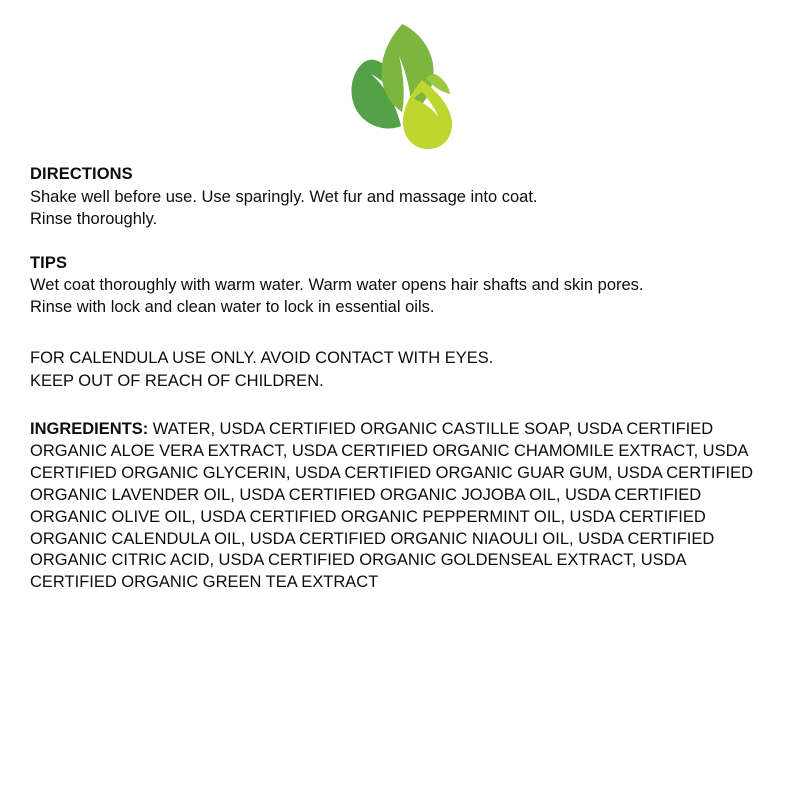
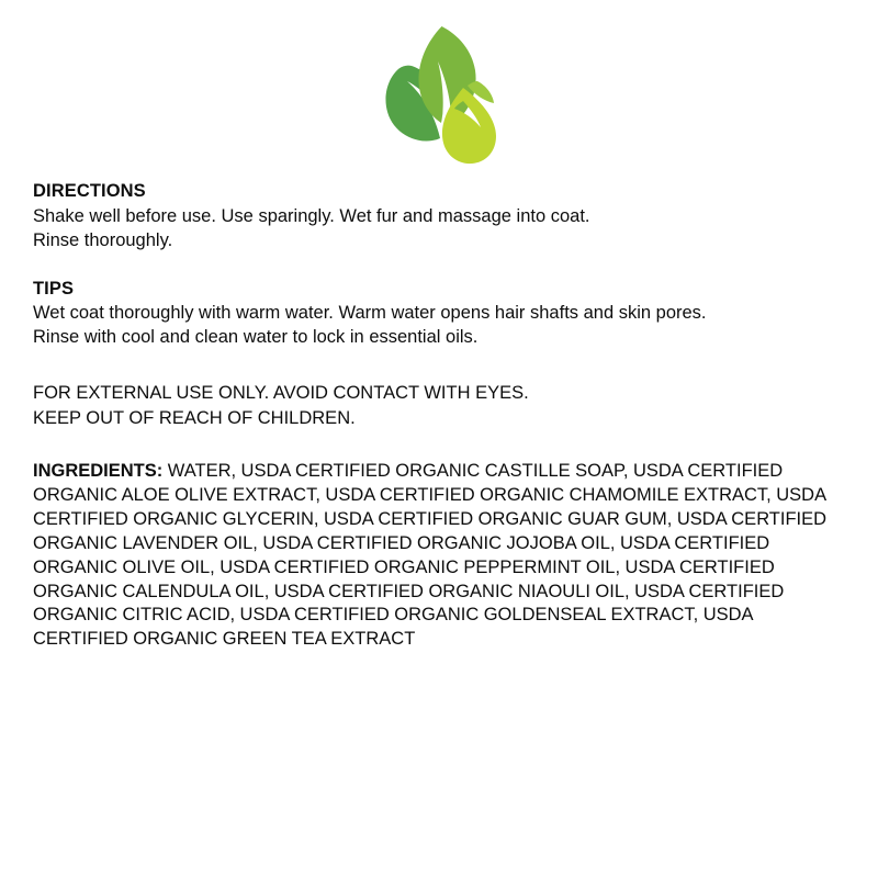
  DIRECTIONS
  Shake well before use. Use sparingly. Wet fur and massage into coat.
  Rinse thoroughly.
  TIPS
  Wet coat thoroughly with warm water. Warm water opens hair shafts and skin pores.
- Rinse with lock and clean water to lock in essential oils.
+ Rinse with cool and clean water to lock in essential oils.
- FOR CALENDULA USE ONLY. AVOID CONTACT WITH EYES.
+ FOR EXTERNAL USE ONLY. AVOID CONTACT WITH EYES.
  KEEP OUT OF REACH OF CHILDREN.
- INGREDIENTS: WATER, USDA CERTIFIED ORGANIC CASTILLE SOAP, USDA CERTIFIED ORGANIC ALOE VERA EXTRACT, USDA CERTIFIED ORGANIC CHAMOMILE EXTRACT, USDA CERTIFIED ORGANIC GLYCERIN, USDA CERTIFIED ORGANIC GUAR GUM, USDA CERTIFIED ORGANIC LAVENDER OIL, USDA CERTIFIED ORGANIC JOJOBA OIL, USDA CERTIFIED ORGANIC OLIVE OIL, USDA CERTIFIED ORGANIC PEPPERMINT OIL, USDA CERTIFIED ORGANIC CALENDULA OIL, USDA CERTIFIED ORGANIC NIAOULI OIL, USDA CERTIFIED ORGANIC CITRIC ACID, USDA CERTIFIED ORGANIC GOLDENSEAL EXTRACT, USDA CERTIFIED ORGANIC GREEN TEA EXTRACT
+ INGREDIENTS: WATER, USDA CERTIFIED ORGANIC CASTILLE SOAP, USDA CERTIFIED ORGANIC ALOE OLIVE EXTRACT, USDA CERTIFIED ORGANIC CHAMOMILE EXTRACT, USDA CERTIFIED ORGANIC GLYCERIN, USDA CERTIFIED ORGANIC GUAR GUM, USDA CERTIFIED ORGANIC LAVENDER OIL, USDA CERTIFIED ORGANIC JOJOBA OIL, USDA CERTIFIED ORGANIC OLIVE OIL, USDA CERTIFIED ORGANIC PEPPERMINT OIL, USDA CERTIFIED ORGANIC CALENDULA OIL, USDA CERTIFIED ORGANIC NIAOULI OIL, USDA CERTIFIED ORGANIC CITRIC ACID, USDA CERTIFIED ORGANIC GOLDENSEAL EXTRACT, USDA CERTIFIED ORGANIC GREEN TEA EXTRACT
